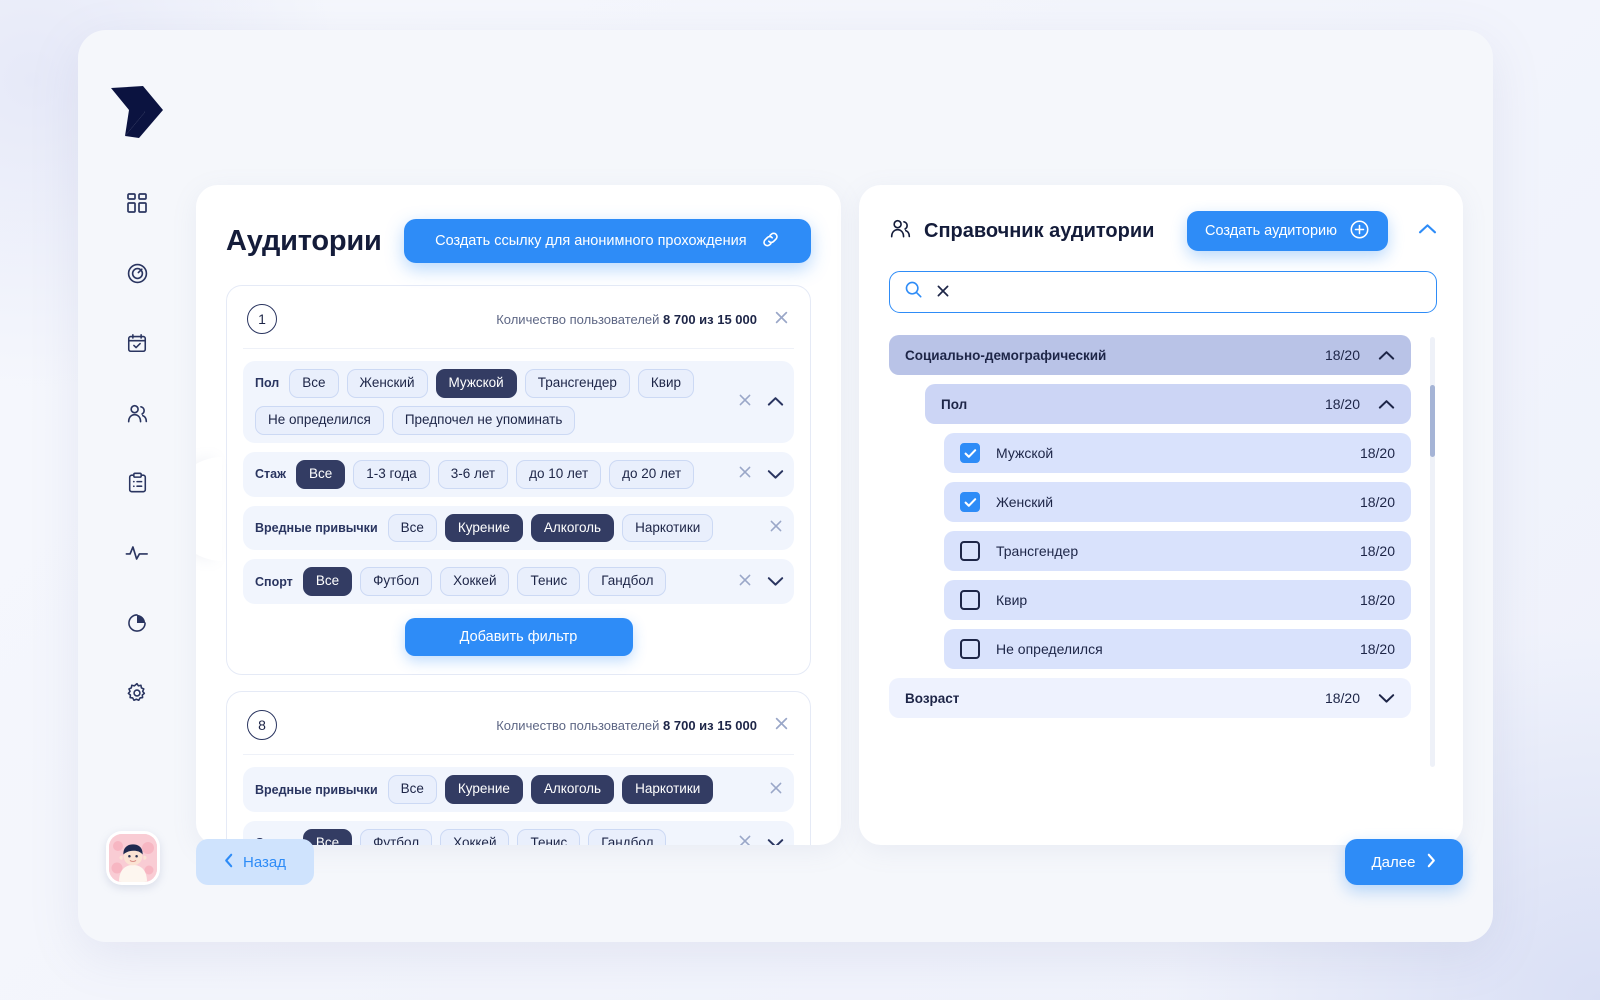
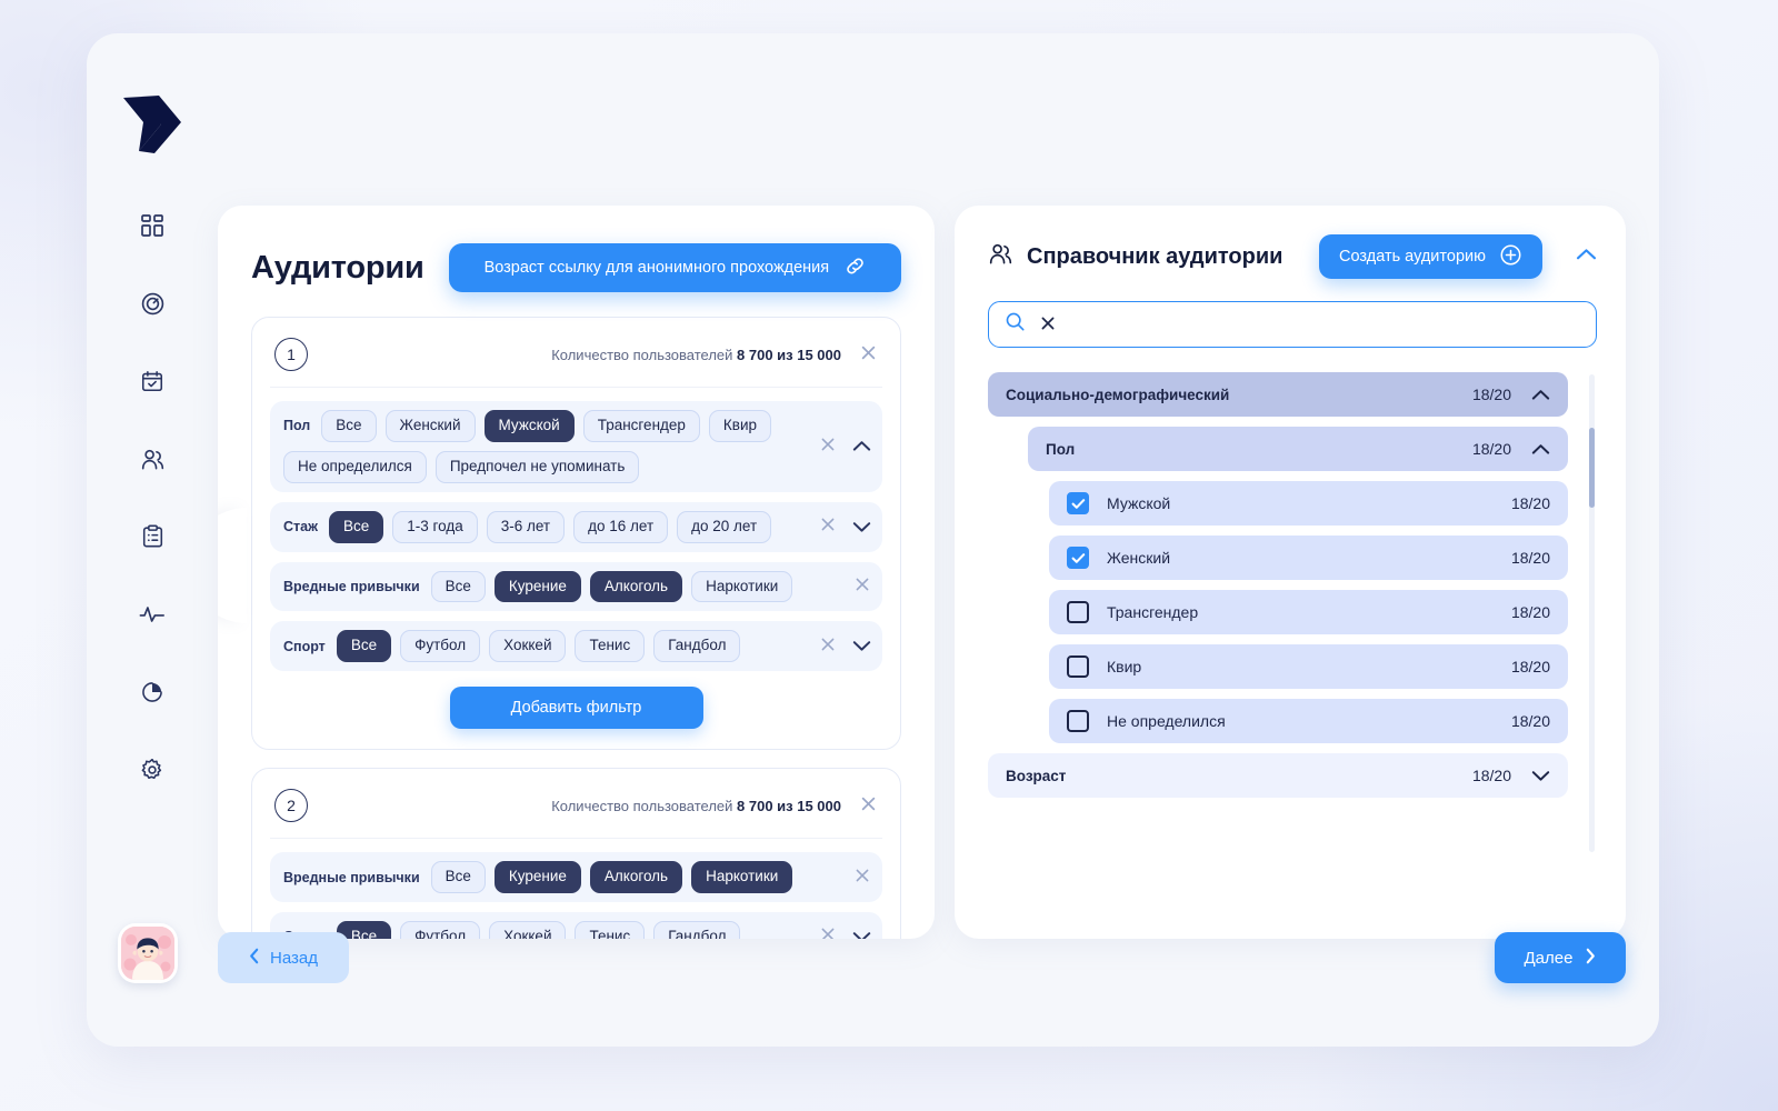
  Аудитории
- Создать ссылку для анонимного прохождения
+ Возраст ссылку для анонимного прохождения
  1
  Количество пользователей 8 700 из 15 000
  Пол
  Все
  Женский
  Мужской
  Трансгендер
  Квир
  Не определился
  Предпочел не упоминать
  Стаж
  Все
  1-3 года
  3-6 лет
- до 10 лет
+ до 16 лет
  до 20 лет
  Вредные привычки
  Все
  Курение
  Алкоголь
  Наркотики
  Спорт
  Все
  Футбол
  Хоккей
  Тенис
  Гандбол
  Добавить фильтр
- 8
+ 2
  Количество пользователей 8 700 из 15 000
  Вредные привычки
  Все
  Курение
  Алкоголь
  Наркотики
  Все
  Футбол
  Хоккей
  Тенис
  Гандбол
  Справочник аудитории
  Создать аудиторию
  Социально-демографический
  18/20
  Пол
  18/20
  Мужской
  18/20
  Женский
  18/20
  Трансгендер
  18/20
  Квир
  18/20
  Не определился
  18/20
  Возраст
  18/20
  Назад
  Далее
